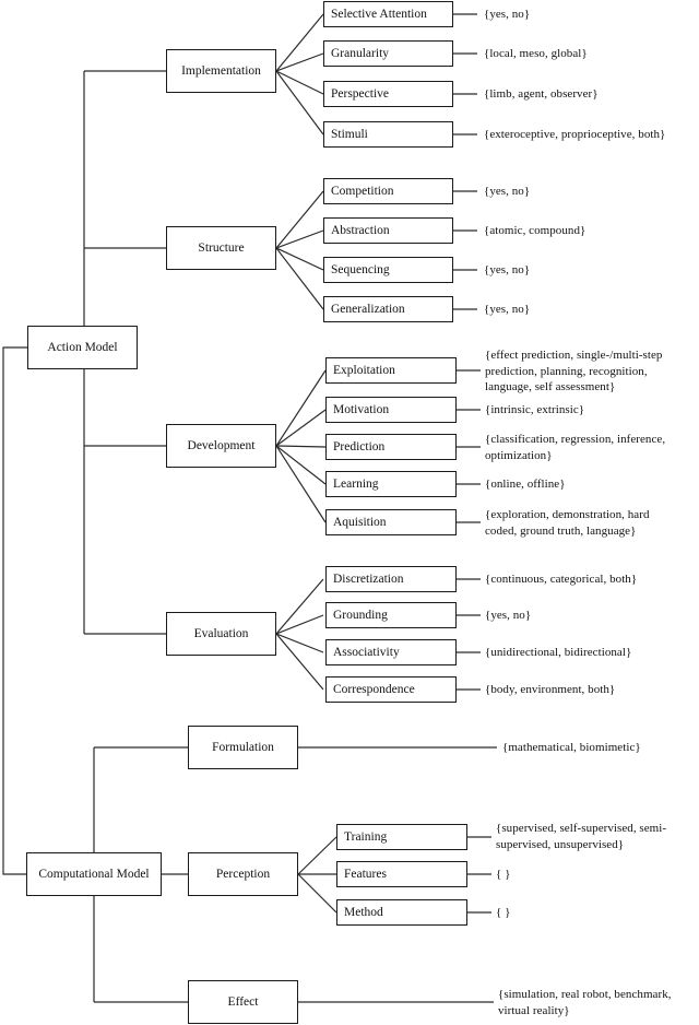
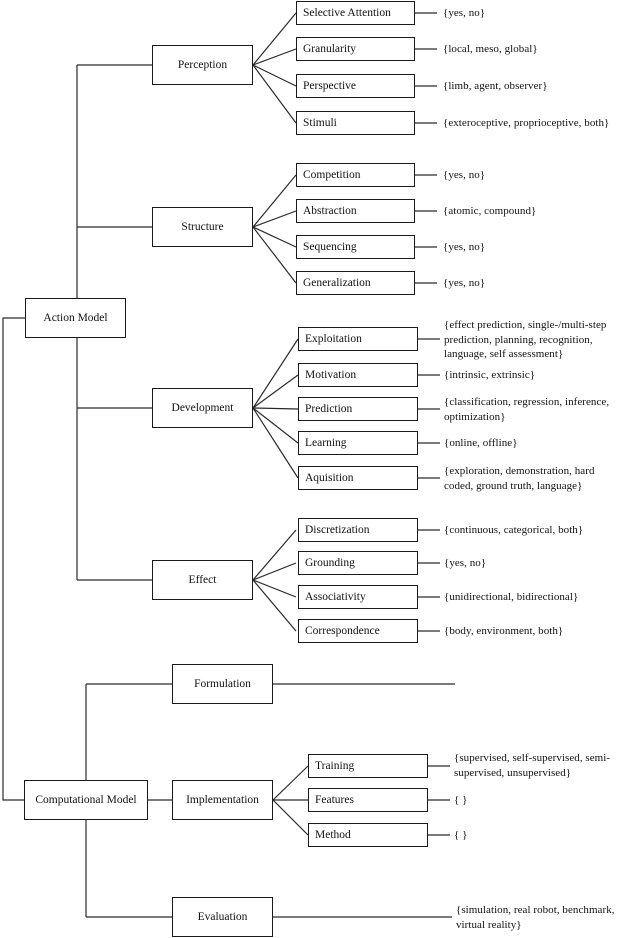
  Action Model
  Computational Model
- Implementation
+ Perception
  Structure
  Development
- Evaluation
+ Effect
  Formulation
- Perception
+ Implementation
- Effect
+ Evaluation
  Selective Attention
  {yes, no}
  Granularity
  {local, meso, global}
  Perspective
  {limb, agent, observer}
  Stimuli
  {exteroceptive, proprioceptive, both}
  Competition
  {yes, no}
  Abstraction
  {atomic, compound}
  Sequencing
  {yes, no}
  Generalization
  {yes, no}
  Exploitation
  {effect prediction, single-/multi-step
  prediction, planning, recognition,
  language, self assessment}
  Motivation
  {intrinsic, extrinsic}
  Prediction
  {classification, regression, inference,
  optimization}
  Learning
  {online, offline}
  Aquisition
  {exploration, demonstration, hard
  coded, ground truth, language}
  Discretization
  {continuous, categorical, both}
  Grounding
  {yes, no}
  Associativity
  {unidirectional, bidirectional}
  Correspondence
  {body, environment, both}
- {mathematical, biomimetic}
  Training
  {supervised, self-supervised, semi-
  supervised, unsupervised}
  Features
  { }
  Method
  { }
  {simulation, real robot, benchmark,
  virtual reality}
